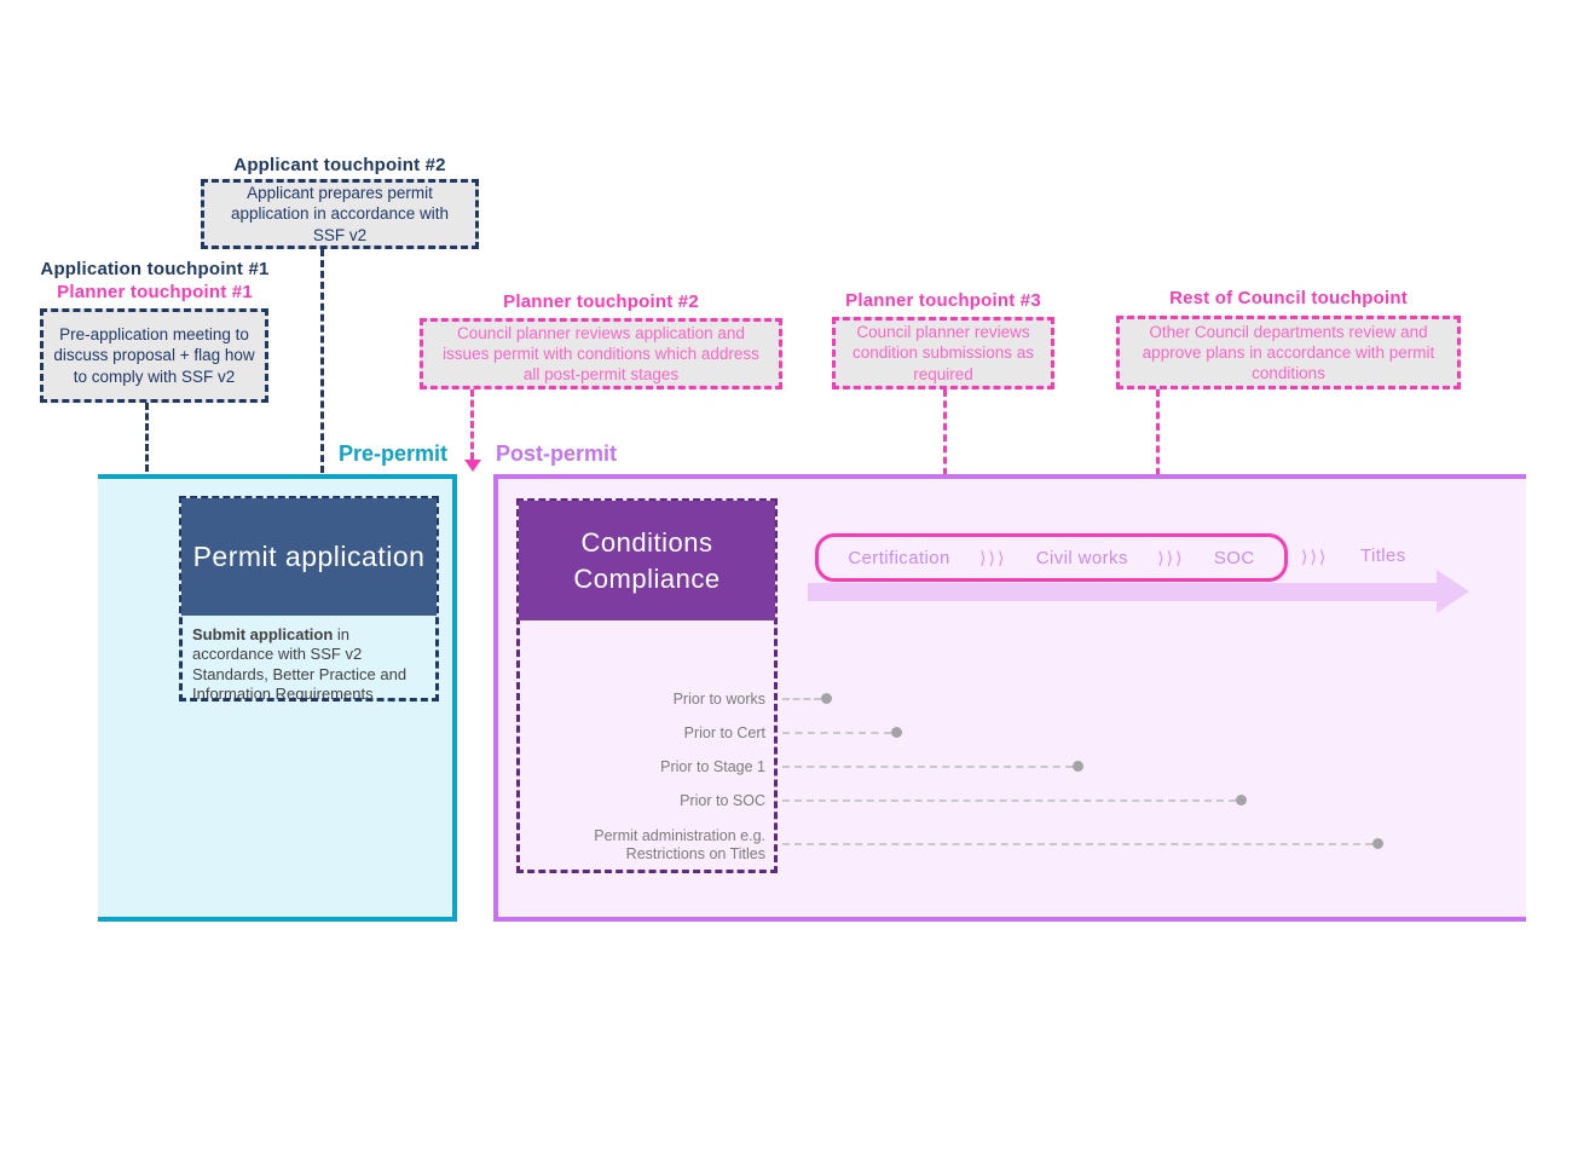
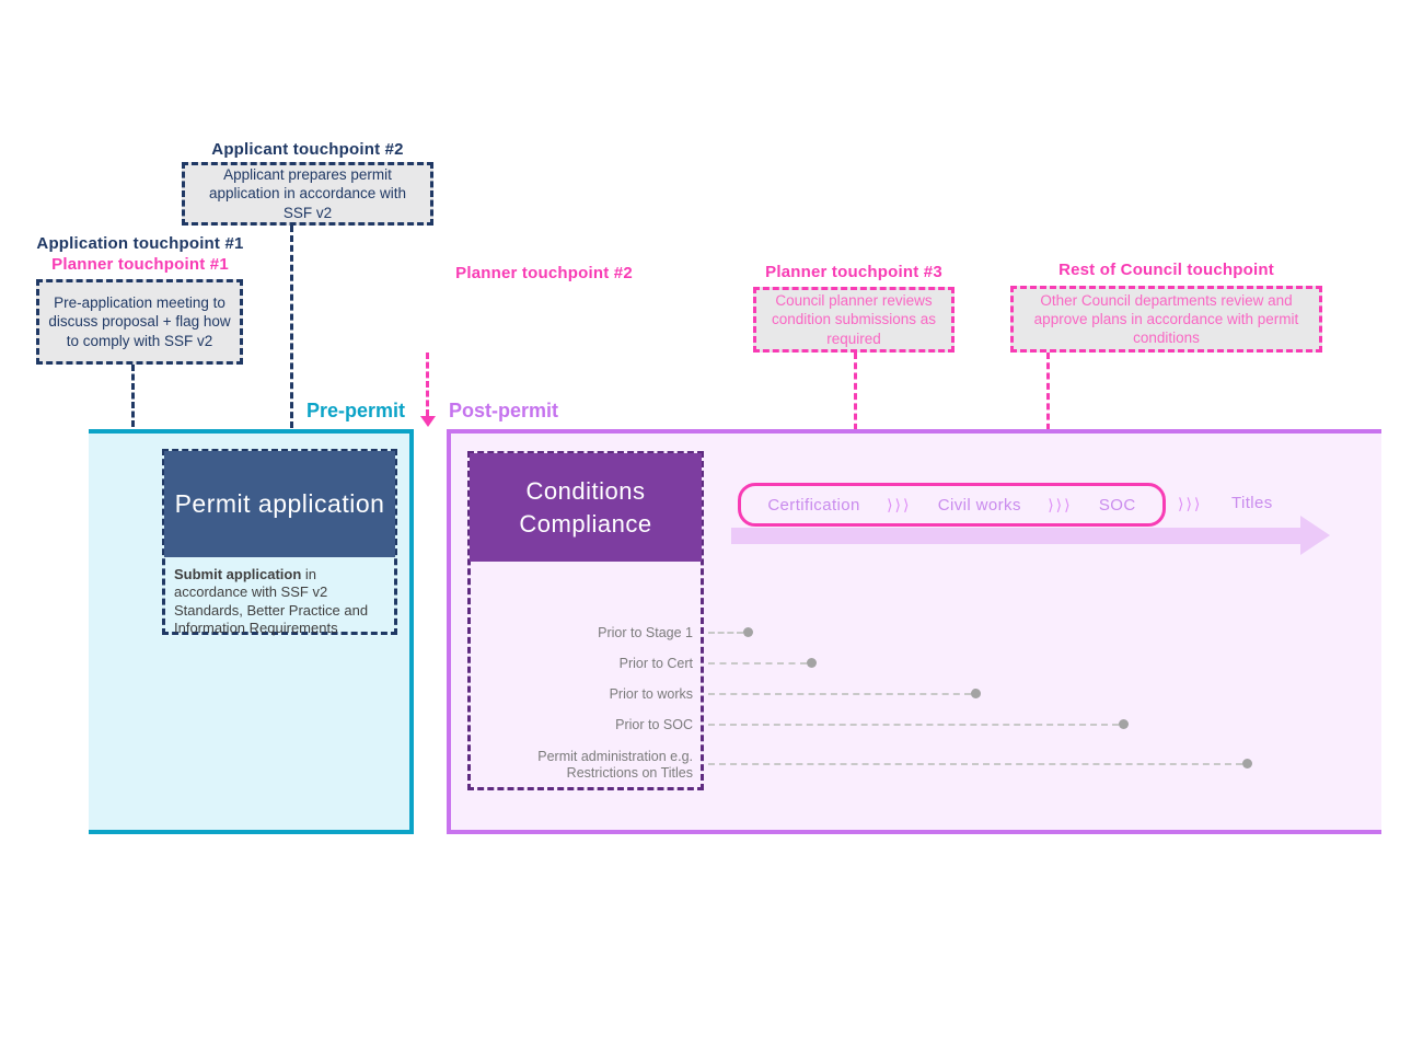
  Applicant touchpoint #2
  Applicant prepares permit application in accordance with SSF v2
  Application touchpoint #1
  Planner touchpoint #1
  Pre-application meeting to discuss proposal + flag how to comply with SSF v2
  Planner touchpoint #2
- Council planner reviews application and issues permit with conditions which address all post-permit stages
  Planner touchpoint #3
  Council planner reviews condition submissions as required
  Rest of Council touchpoint
  Other Council departments review and approve plans in accordance with permit conditions
  Pre-permit
  Post-permit
  Permit application
  Submit application in accordance with SSF v2 Standards, Better Practice and Information Requirements
  Conditions Compliance
- Prior to works
+ Prior to Stage 1
  Prior to Cert
- Prior to Stage 1
+ Prior to works
  Prior to SOC
  Permit administration e.g. Restrictions on Titles
  Certification
  ⟩⟩⟩
  Civil works
  ⟩⟩⟩
  SOC
  ⟩⟩⟩
  Titles
